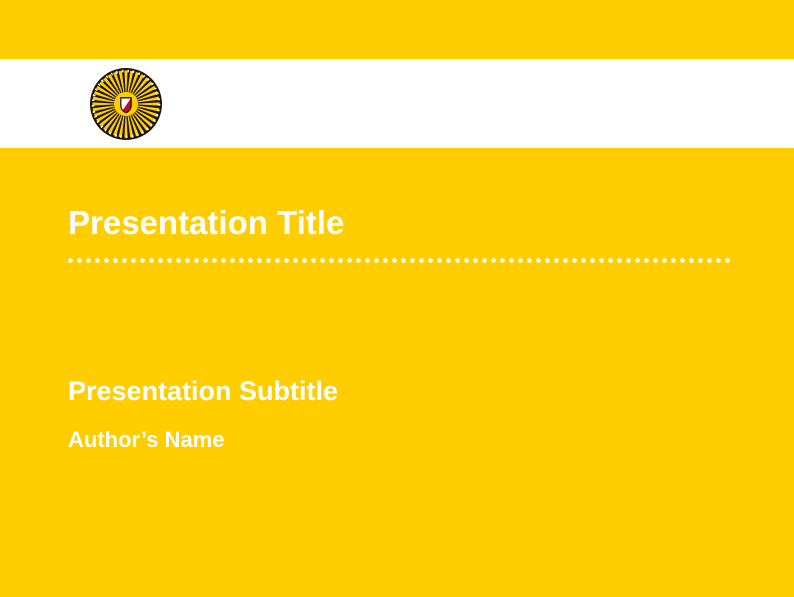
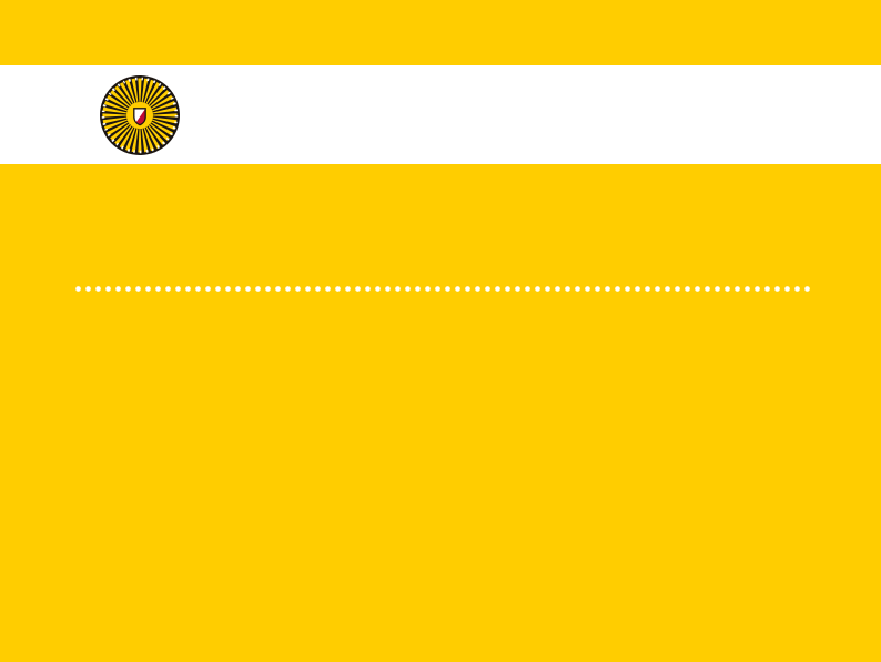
- Presentation Title
- Presentation Subtitle
- Author’s Name
